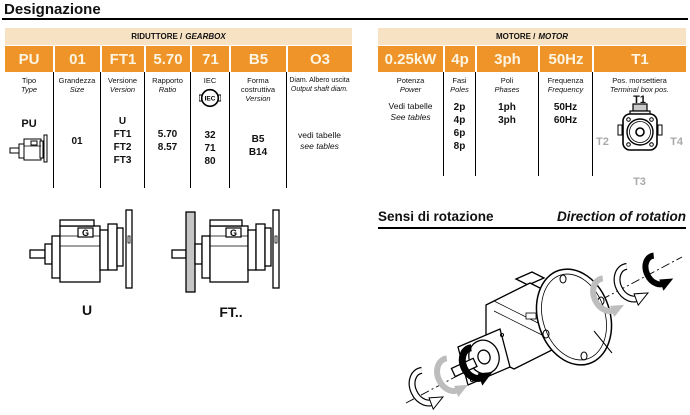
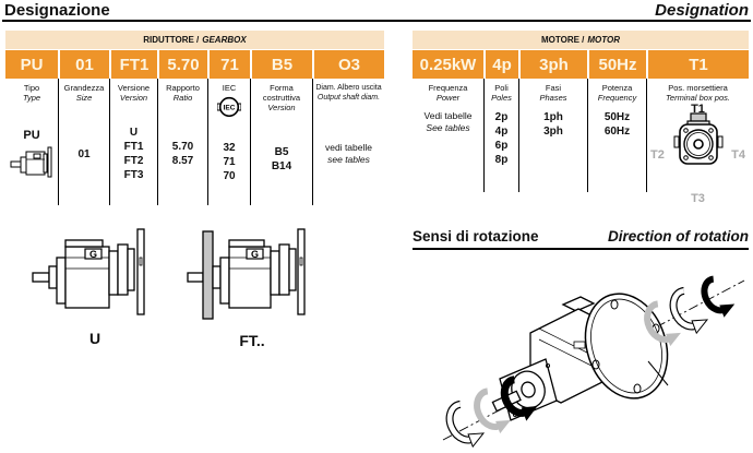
  Designazione
+ Designation
  RIDUTTORE /
  GEARBOX
  PU
  01
  FT1
  5.70
  71
  B5
  O3
  Tipo
  Type
  PU
  Grandezza
  Size
  01
  Versione
  Version
  U
  FT1
  FT2
  FT3
  Rapporto
  Ratio
  5.70
  8.57
  IEC
  32
  71
- 80
+ 70
  Forma costruttiva
  Version
  B5
  B14
  vedi tabelle
  see tables
  MOTORE /
  MOTOR
  0.25kW
  4p
  3ph
  50Hz
  T1
- Potenza
+ Frequenza
  Power
  Vedi tabelle
  See tables
- Fasi
+ Poli
  Poles
  2p
  4p
  6p
  8p
- Poli
+ Fasi
  Phases
  1ph
  3ph
- Frequenza
+ Potenza
  Frequency
  50Hz
  60Hz
  Pos. morsettiera
  Terminal box pos.
  T1
  T2
  T4
  T3
  G
  U
  G
  FT..
  Sensi di rotazione
  Direction of rotation
